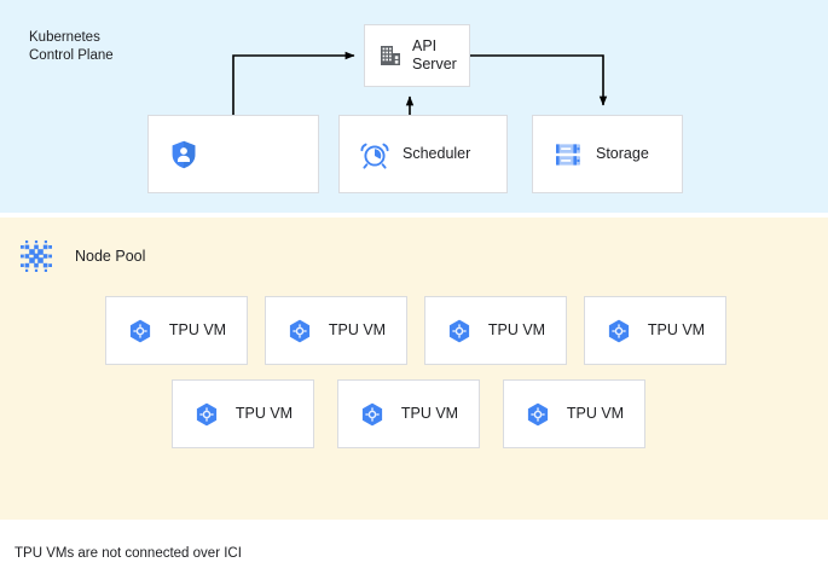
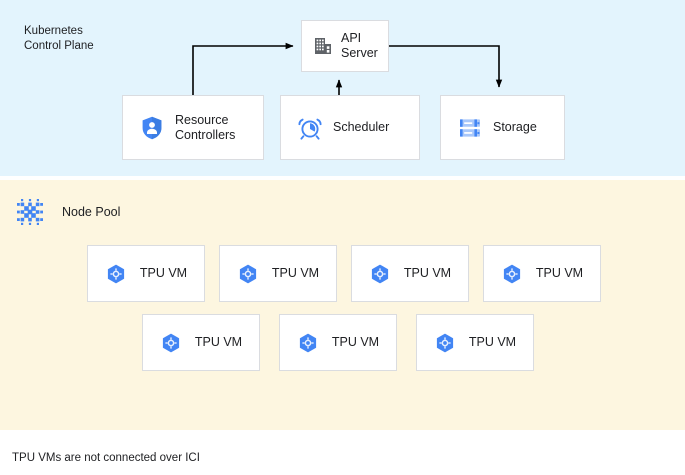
  Kubernetes
  Control Plane
  Node Pool
  API
  Server
+ Resource
+ Controllers
  Scheduler
  Storage
  TPU VM
  TPU VM
  TPU VM
  TPU VM
  TPU VM
  TPU VM
  TPU VM
  TPU VMs are not connected over ICI
